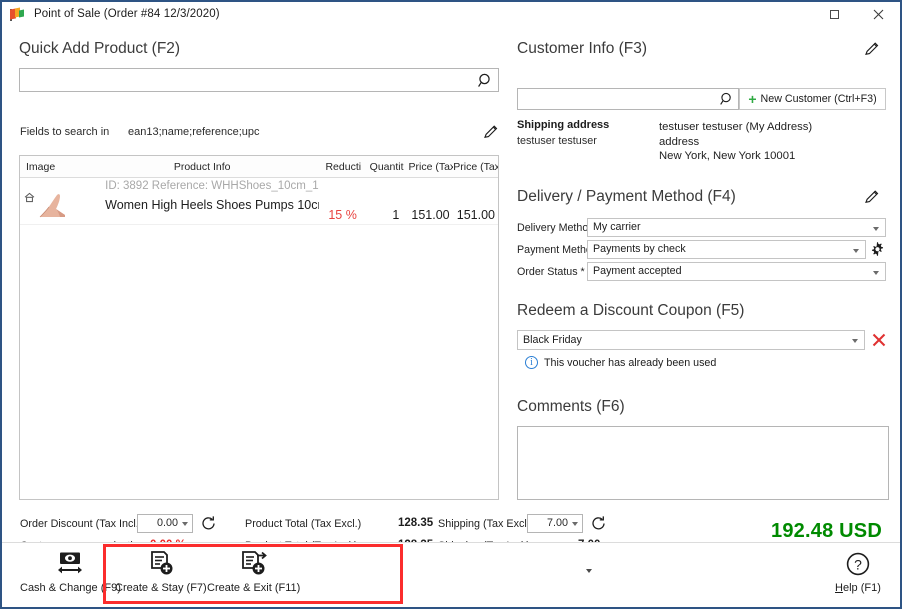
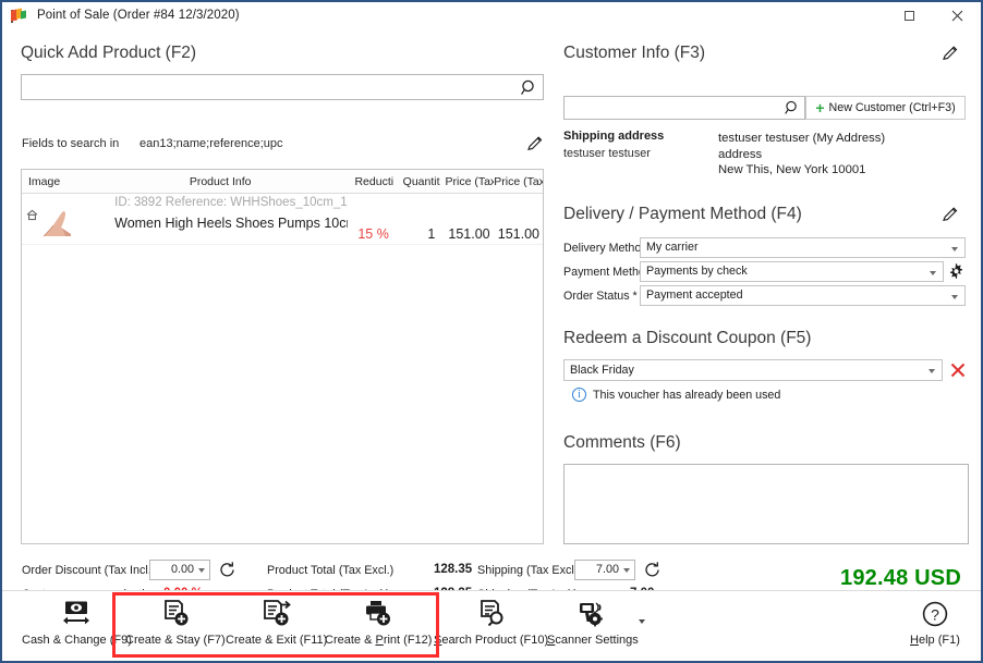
  Point of Sale (Order #84 12/3/2020)
  Quick Add Product (F2)
  Fields to search in
  ean13;name;reference;upc
  Image
  Product Info
  Reducti
  Quantit
  Price (Tax
  Price (Tax
  ID: 3892 Reference: WHHShoes_10cm_1
  Women High Heels Shoes Pumps 10c
  15 %
  1
  151.00
  151.00
  Customer Info (F3)
  +
  New Customer (Ctrl+F3)
  Shipping address
  testuser testuser
  testuser testuser (My Address)
  address
- New York, New York 10001
+ New This, New York 10001
  Delivery / Payment Method (F4)
  Delivery Metho
  My carrier
  Payment Meth
  Payments by check
  Order Status *
  Payment accepted
  Redeem a Discount Coupon (F5)
  Black Friday
  i
  This voucher has already been used
  Comments (F6)
  Order Discount (Tax Incl
  0.00
  Product Total (Tax Excl.)
  128.35
  Shipping (Tax Excl
  7.00
  192.48 USD
  Cash & Change (F9)
  Create & Stay (F7)
  Create & Exit (F11)
+ Create & Print (F12)
+ Search Product (F10)
+ Scanner Settings
  ?
  Help (F1)
